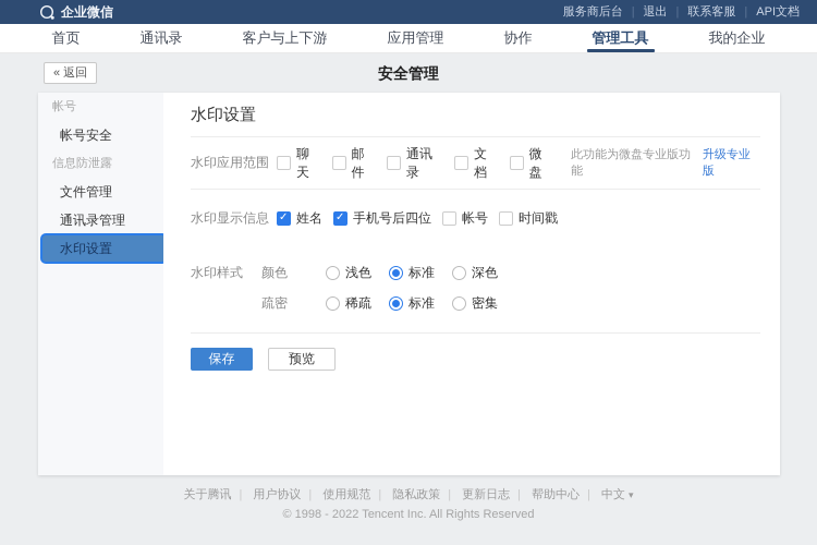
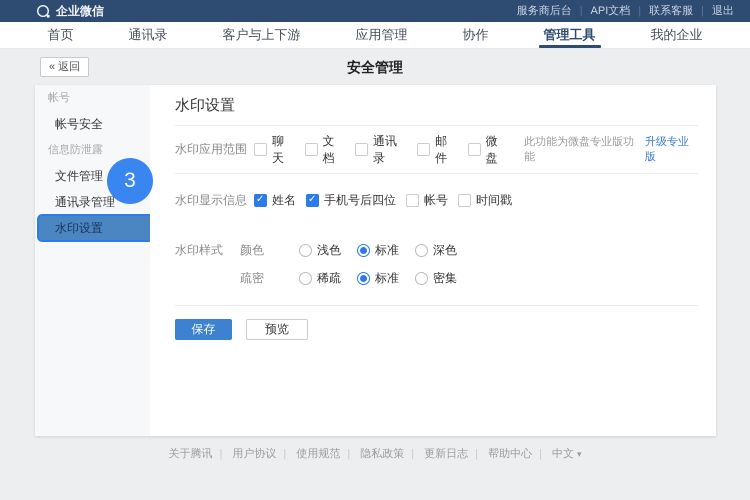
  企业微信
  服务商后台
- 退出
+ API文档
  联系客服
- API文档
+ 退出
  首页
  通讯录
  客户与上下游
  应用管理
  协作
  管理工具
  我的企业
  « 返回
  安全管理
  帐号
  帐号安全
  信息防泄露
  文件管理
  通讯录管理
  水印设置
  水印设置
  水印应用范围
  聊天
- 邮件
+ 文档
  通讯录
- 文档
+ 邮件
  微盘
  此功能为微盘专业版功能
  升级专业版
  水印显示信息
  姓名
  手机号后四位
  帐号
  时间戳
  水印样式
  颜色
  浅色
  标准
  深色
  疏密
  稀疏
  标准
  密集
  保存
  预览
+ 3
  关于腾讯 用户协议 使用规范 隐私政策 更新日志 帮助中心 中文
- © 1998 - 2022 Tencent Inc. All Rights Reserved
